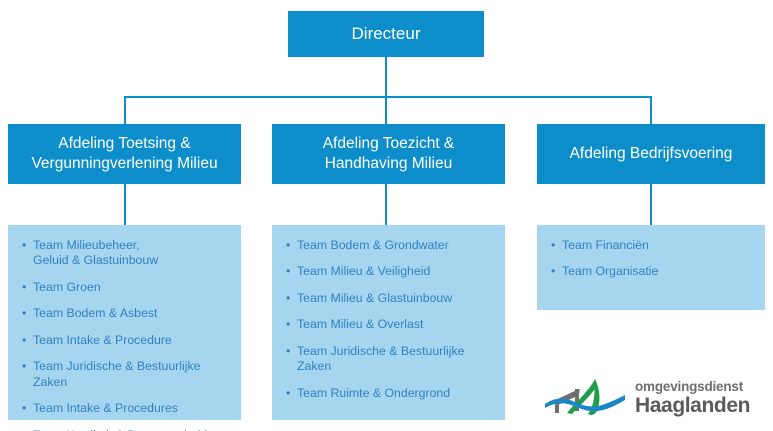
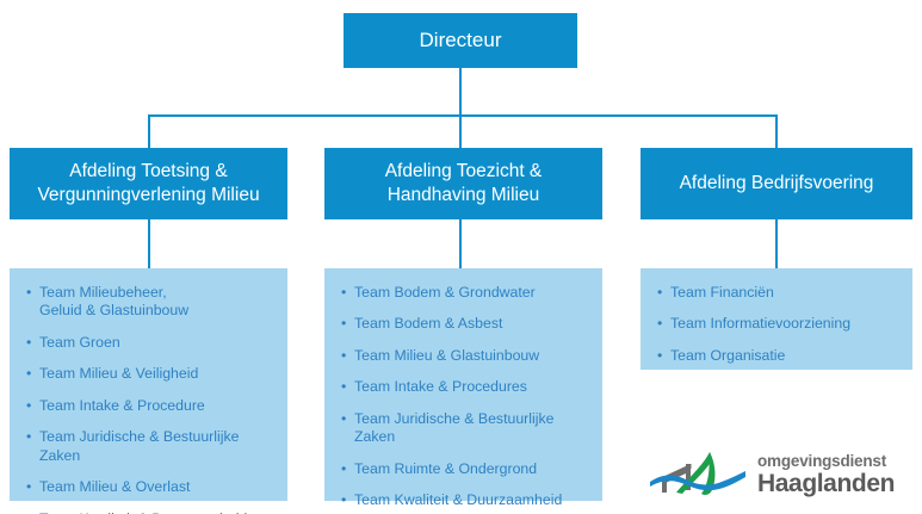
  Directeur
  Afdeling Toetsing &
  Vergunningverlening Milieu
  Afdeling Toezicht &
  Handhaving Milieu
  Afdeling Bedrijfsvoering
  Team Milieubeheer,
  Geluid & Glastuinbouw
  Team Groen
- Team Bodem & Asbest
+ Team Milieu & Veiligheid
  Team Intake & Procedure
  Team Juridische & Bestuurlijke Zaken
- Team Intake & Procedures
+ Team Milieu & Overlast
  Team Bodem & Grondwater
- Team Milieu & Veiligheid
+ Team Bodem & Asbest
  Team Milieu & Glastuinbouw
- Team Milieu & Overlast
+ Team Intake & Procedures
  Team Juridische & Bestuurlijke Zaken
  Team Ruimte & Ondergrond
+ Team Kwaliteit & Duurzaamheid
  Team Financiën
+ Team Informatievoorziening
  Team Organisatie
  omgevingsdienst
  Haaglanden
